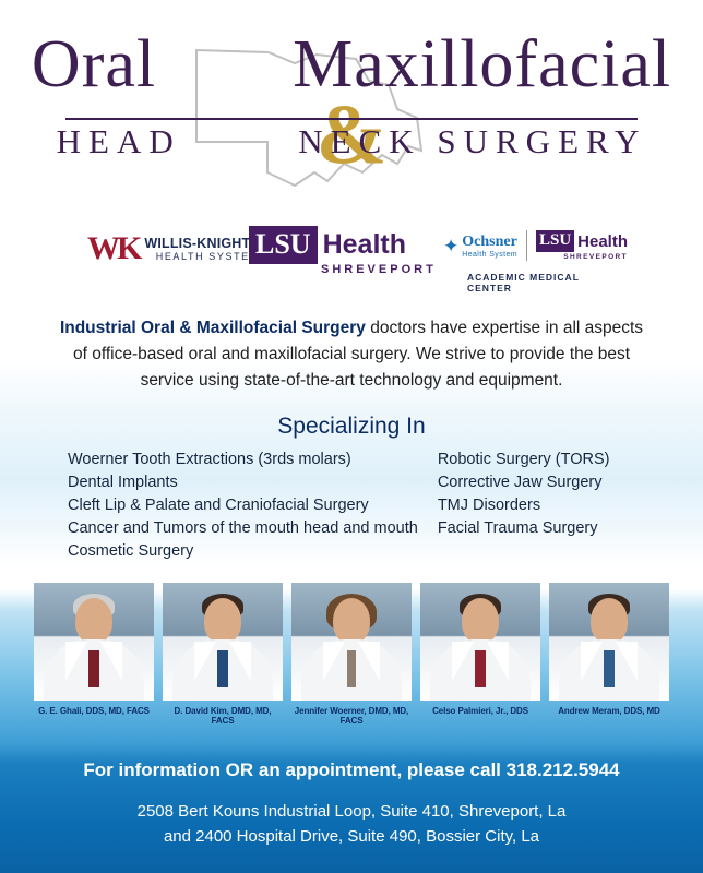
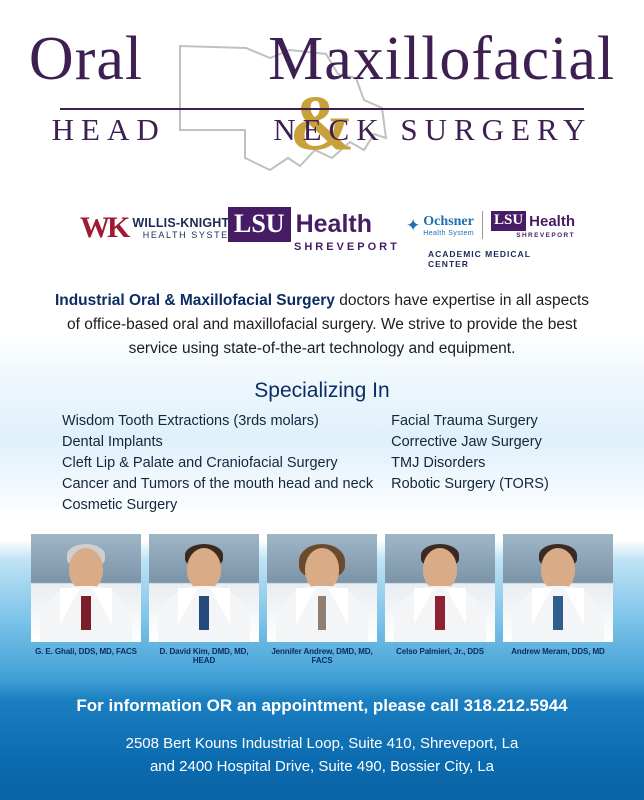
  Oral Maxillofacial
  &
  HEAD NECK SURGERY
  WK
  WILLIS-KNIGHT
  HEALTH SYSTE
  LSU
  Health
  SHREVEPORT
  ✦
  Ochsner
  LSU
  Health
  ACADEMIC MEDICAL CENTER
  Industrial Oral & Maxillofacial Surgery doctors have expertise in all aspects of office-based oral and maxillofacial surgery. We strive to provide the best service using state-of-the-art technology and equipment.
  Specializing In
- Woerner Tooth Extractions (3rds molars)
+ Wisdom Tooth Extractions (3rds molars)
  Dental Implants
  Cleft Lip & Palate and Craniofacial Surgery
- Cancer and Tumors of the mouth head and mouth
+ Cancer and Tumors of the mouth head and neck
  Cosmetic Surgery
- Robotic Surgery (TORS)
+ Facial Trauma Surgery
  Corrective Jaw Surgery
  TMJ Disorders
- Facial Trauma Surgery
+ Robotic Surgery (TORS)
  G. E. Ghali, DDS, MD, FACS
- D. David Kim, DMD, MD, FACS
+ D. David Kim, DMD, MD, HEAD
- Jennifer Woerner, DMD, MD, FACS
+ Jennifer Andrew, DMD, MD, FACS
  Celso Palmieri, Jr., DDS
  Andrew Meram, DDS, MD
  For information OR an appointment, please call 318.212.5944
  2508 Bert Kouns Industrial Loop, Suite 410, Shreveport, La
  and 2400 Hospital Drive, Suite 490, Bossier City, La
